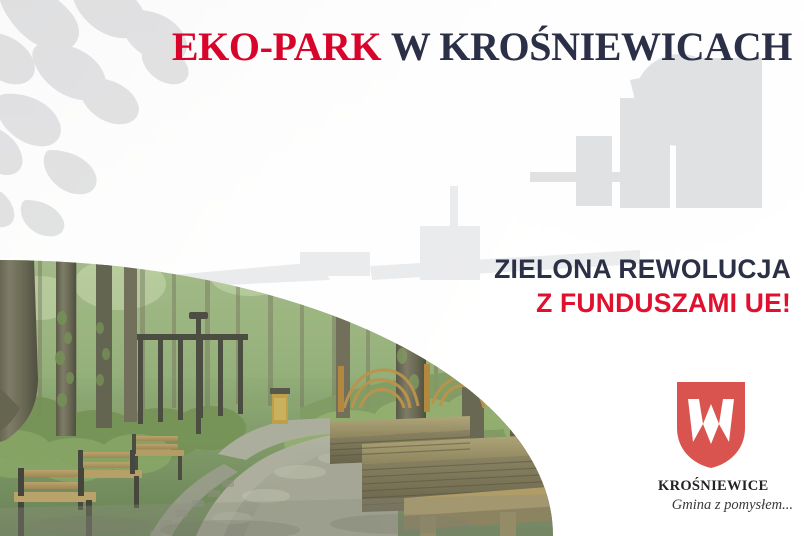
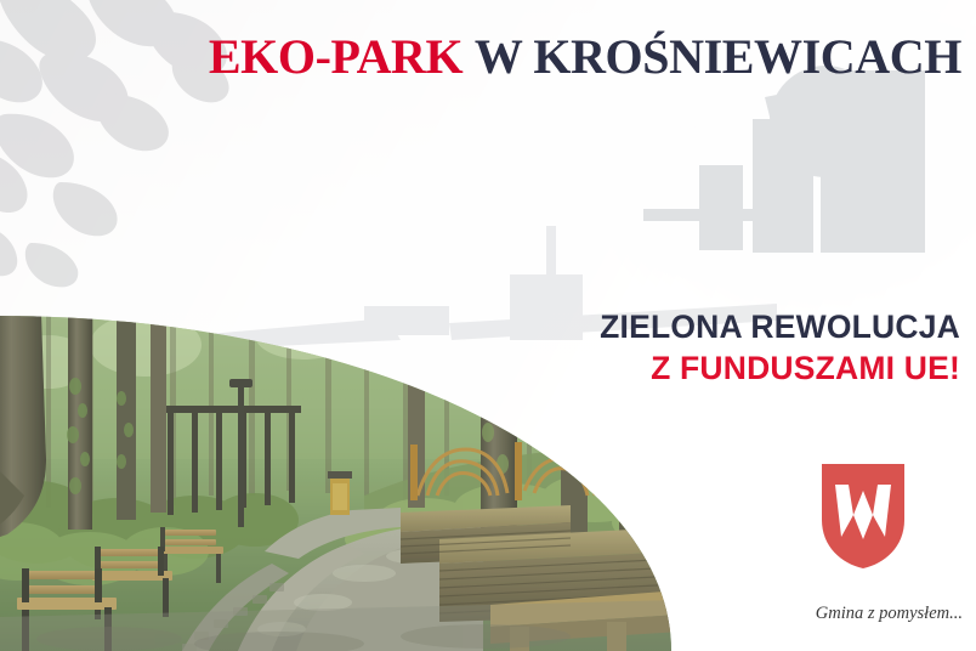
  EKO-PARK W KROŚNIEWICACH
  ZIELONA REWOLUCJA
  Z FUNDUSZAMI UE!
- KROŚNIEWICE
  Gmina z pomysłem...
